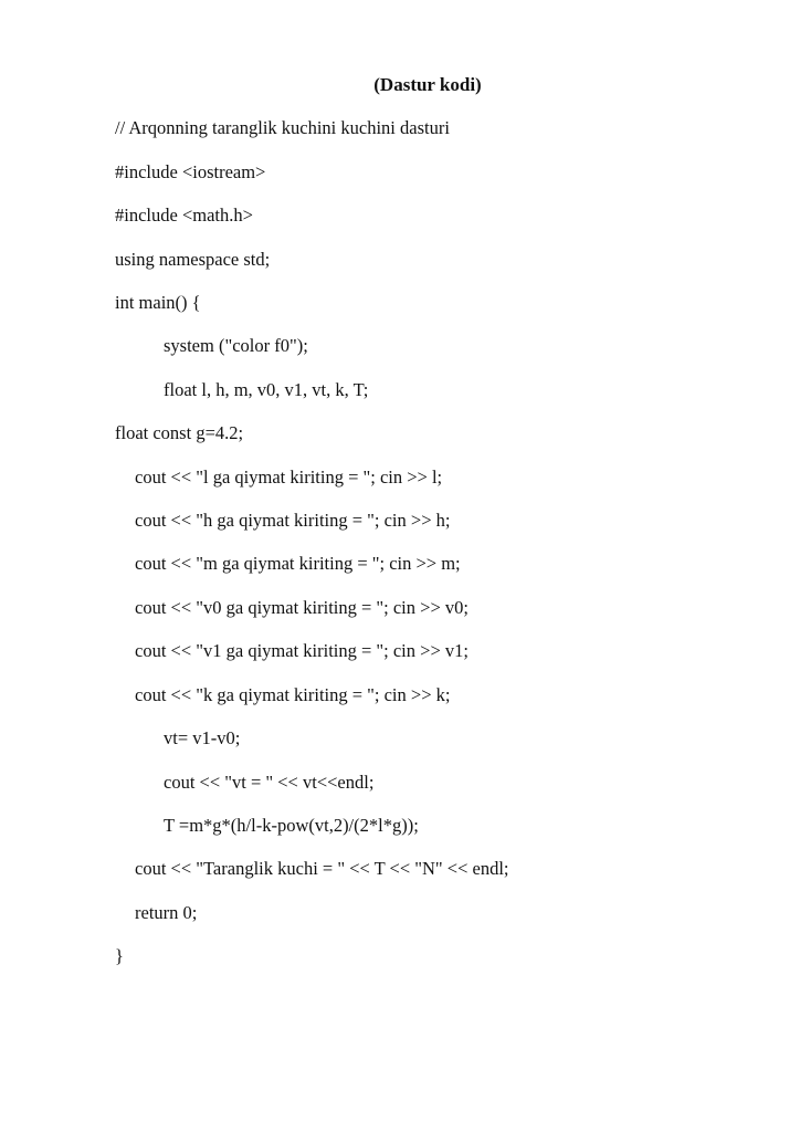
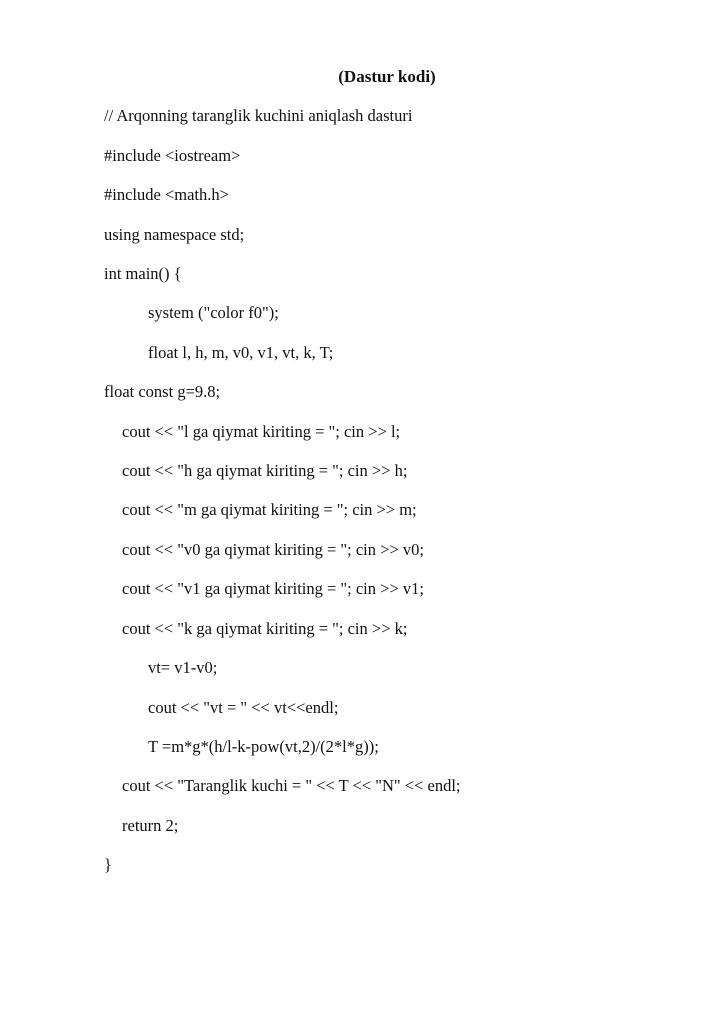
  (Dastur kodi)
- // Arqonning taranglik kuchini kuchini dasturi
+ // Arqonning taranglik kuchini aniqlash dasturi
  #include <iostream>
  #include <math.h>
  using namespace std;
  int main() {
  system ("color f0");
  float l, h, m, v0, v1, vt, k, T;
- float const g=4.2;
+ float const g=9.8;
  cout << "l ga qiymat kiriting = "; cin >> l;
  cout << "h ga qiymat kiriting = "; cin >> h;
  cout << "m ga qiymat kiriting = "; cin >> m;
  cout << "v0 ga qiymat kiriting = "; cin >> v0;
  cout << "v1 ga qiymat kiriting = "; cin >> v1;
  cout << "k ga qiymat kiriting = "; cin >> k;
  vt= v1-v0;
  cout << "vt = " << vt<<endl;
  T =m*g*(h/l-k-pow(vt,2)/(2*l*g));
  cout << "Taranglik kuchi = " << T << "N" << endl;
- return 0;
+ return 2;
  }
